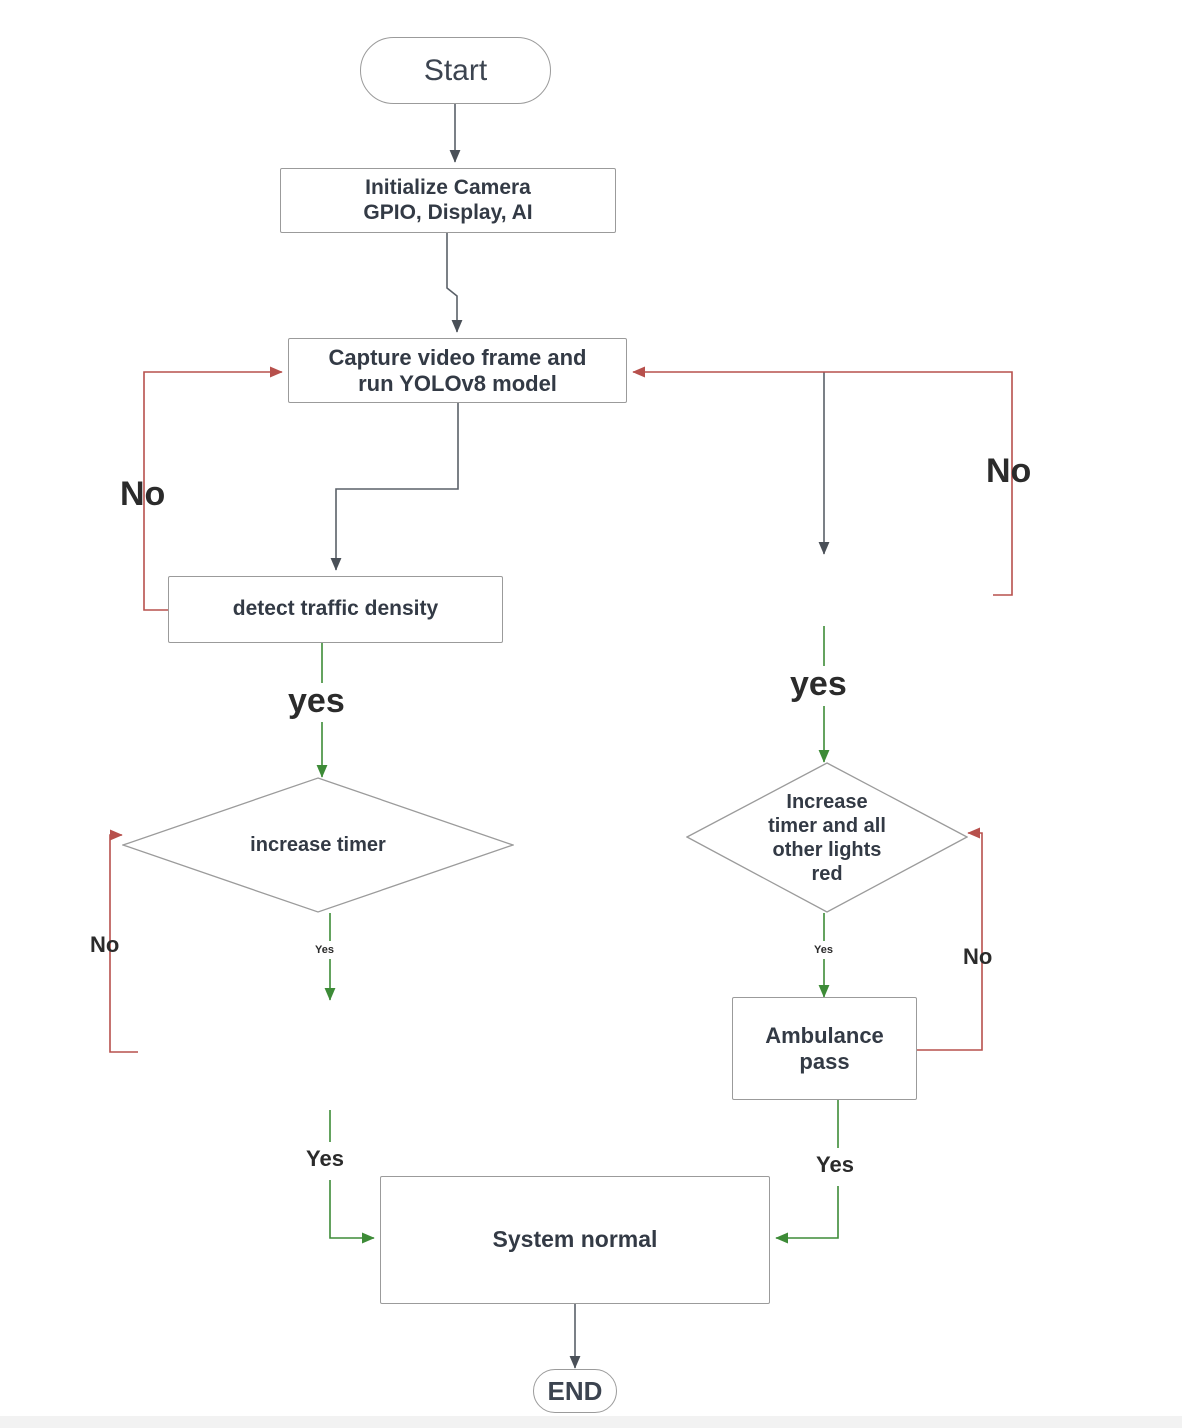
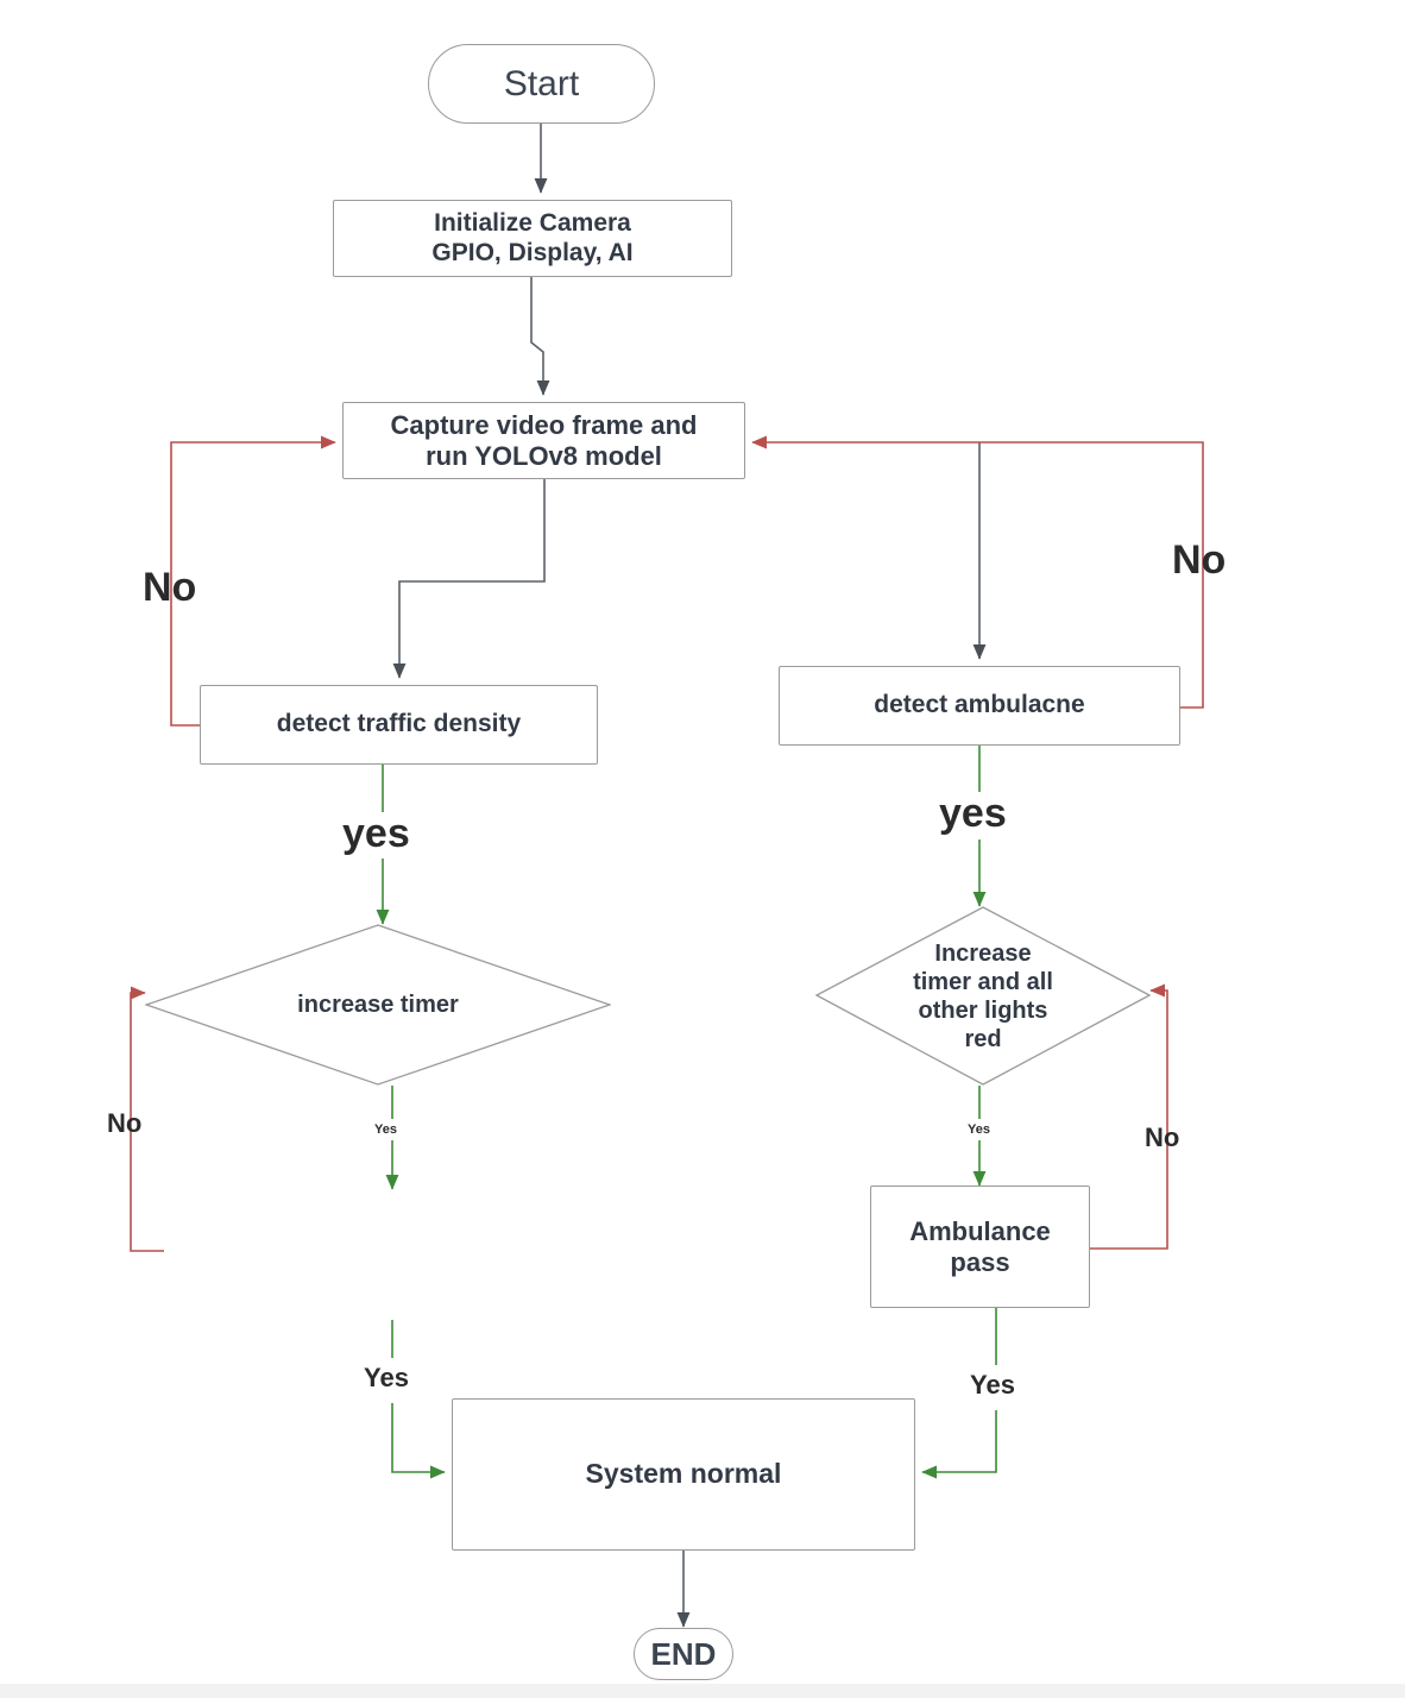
  Start
  Initialize Camera
  GPIO, Display, AI
  Capture video frame and
  run YOLOv8 model
  detect traffic density
+ detect ambulacne
  increase timer
  Increase
  timer and all
  other lights
  red
  Ambulance
  pass
  System normal
  END
  No
  No
  yes
  yes
  No
  No
  Yes
  Yes
  Yes
  Yes
